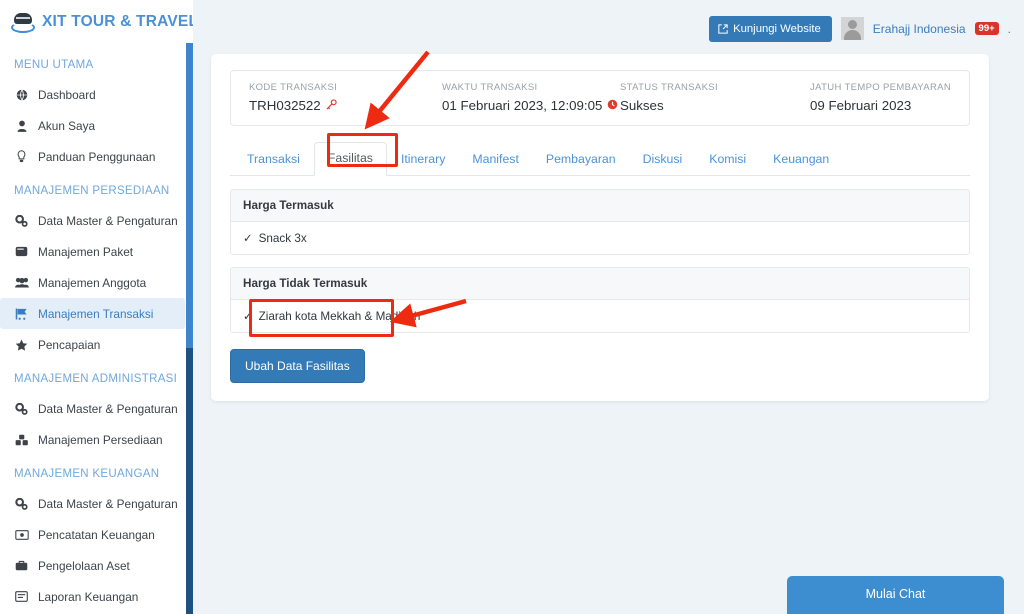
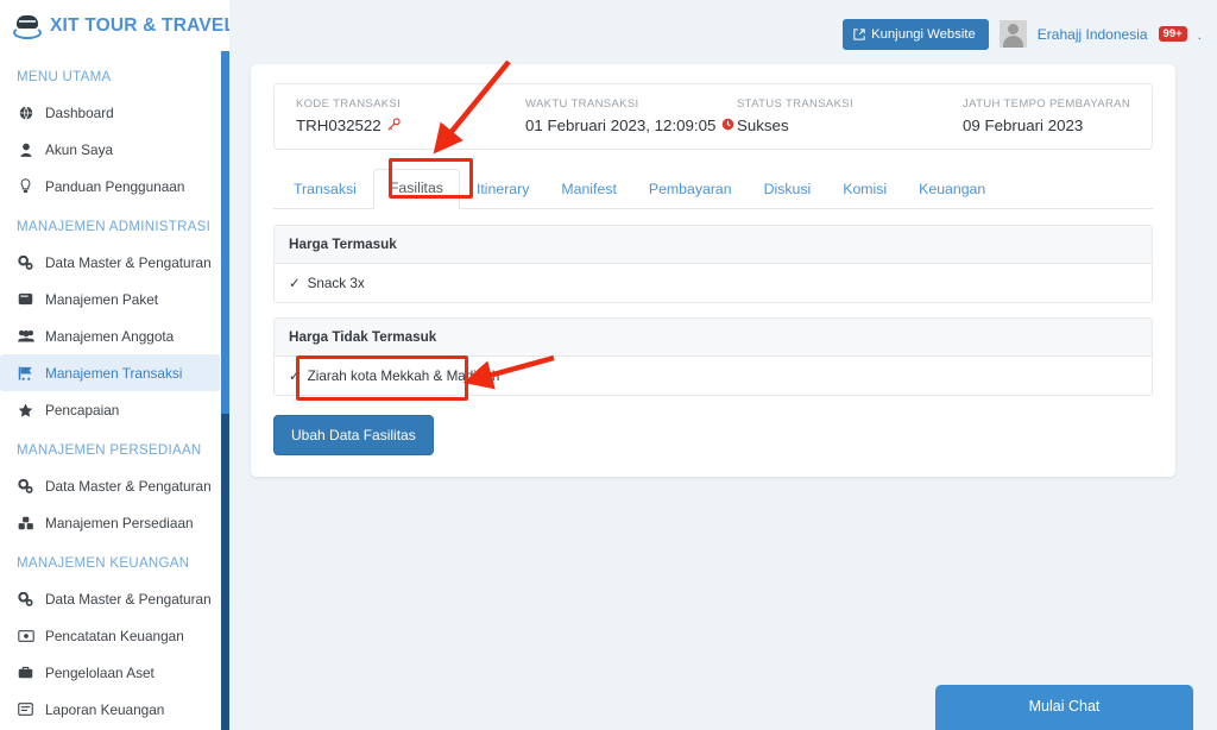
  XIT TOUR & TRAVE
  MENU UTAMA
  Dashboard
  Akun Saya
  Panduan Penggunaan
- MANAJEMEN PERSEDIAAN
+ MANAJEMEN ADMINISTRASI
  Data Master & Pengaturan
  Manajemen Paket
  Manajemen Anggota
  Manajemen Transaksi
  Pencapaian
- MANAJEMEN ADMINISTRASI
+ MANAJEMEN PERSEDIAAN
  Data Master & Pengaturan
  Manajemen Persediaan
  MANAJEMEN KEUANGAN
  Data Master & Pengaturan
  Pencatatan Keuangan
  Pengelolaan Aset
  Laporan Keuangan
  Kunjungi Website
  Erahajj Indonesia
  99+
  .
  KODE TRANSAKSI
  TRH032522
  WAKTU TRANSAKSI
  01 Februari 2023, 12:09:05
  STATUS TRANSAKSI
  Sukses
  JATUH TEMPO PEMBAYARAN
  09 Februari 2023
  Transaksi
  Fasilitas
  Itinerary
  Manifest
  Pembayaran
  Diskusi
  Komisi
  Keuangan
  Harga Termasuk
  ✓
  Snack 3x
  Harga Tidak Termasuk
  ✓
  Ziarah kota Mekkah & Madi
  Ubah Data Fasilitas
  Mulai Chat
